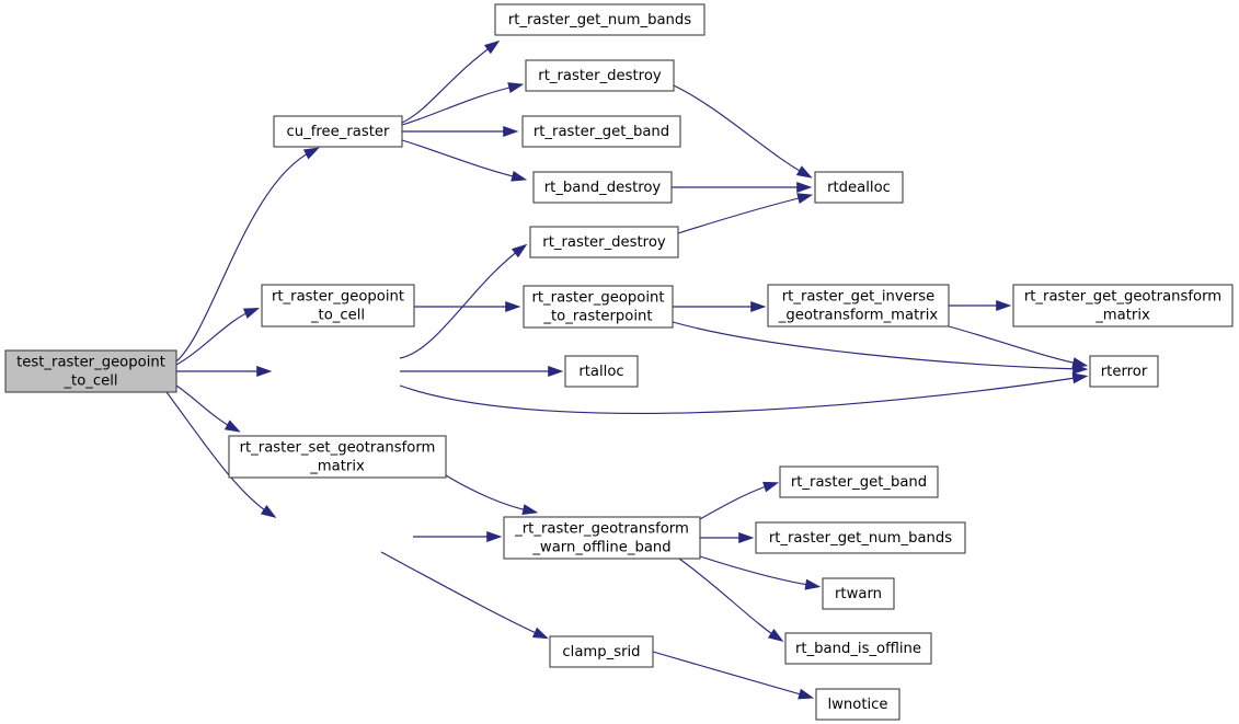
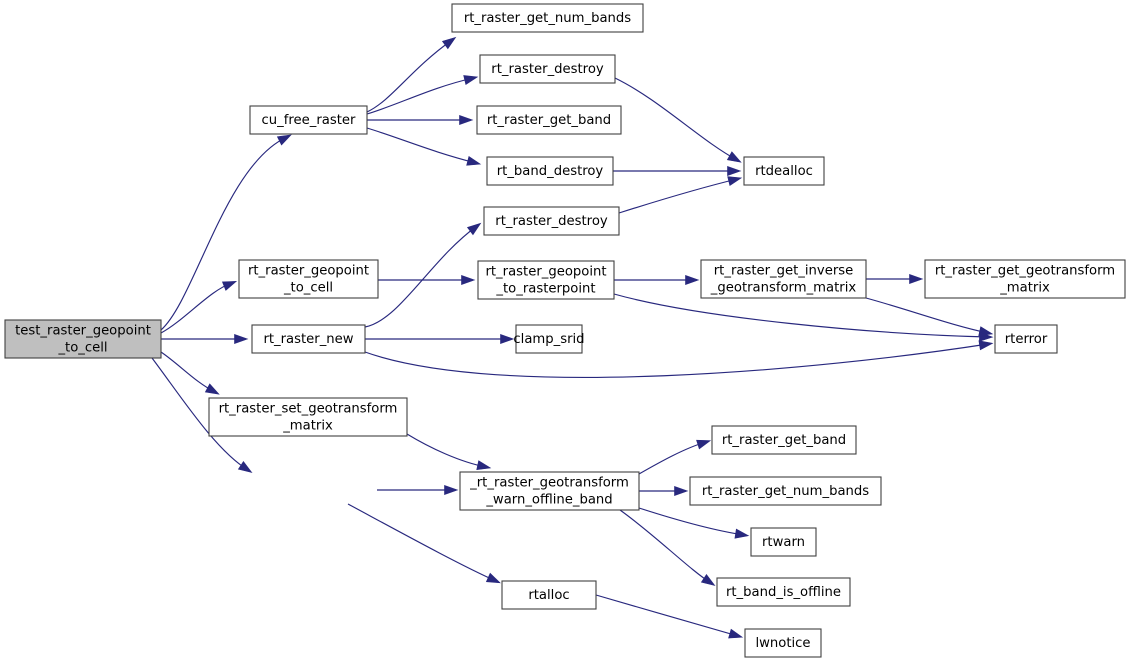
  test_raster_geopoint
  _to_cell
  cu_free_raster
  rt_raster_get_num_bands
  rt_raster_destroy
  rt_raster_get_band
  rt_band_destroy
  rtdealloc
  rt_raster_destroy
  rt_raster_geopoint
  _to_cell
  rt_raster_geopoint
  _to_rasterpoint
  rt_raster_get_inverse
  _geotransform_matrix
  rt_raster_get_geotransform
  _matrix
+ rt_raster_new
- rtalloc
+ clamp_srid
  rterror
  rt_raster_set_geotransform
  _matrix
  rt_raster_get_band
  _rt_raster_geotransform
  _warn_offline_band
  rt_raster_get_num_bands
  rtwarn
  rt_band_is_offline
- clamp_srid
+ rtalloc
  lwnotice
